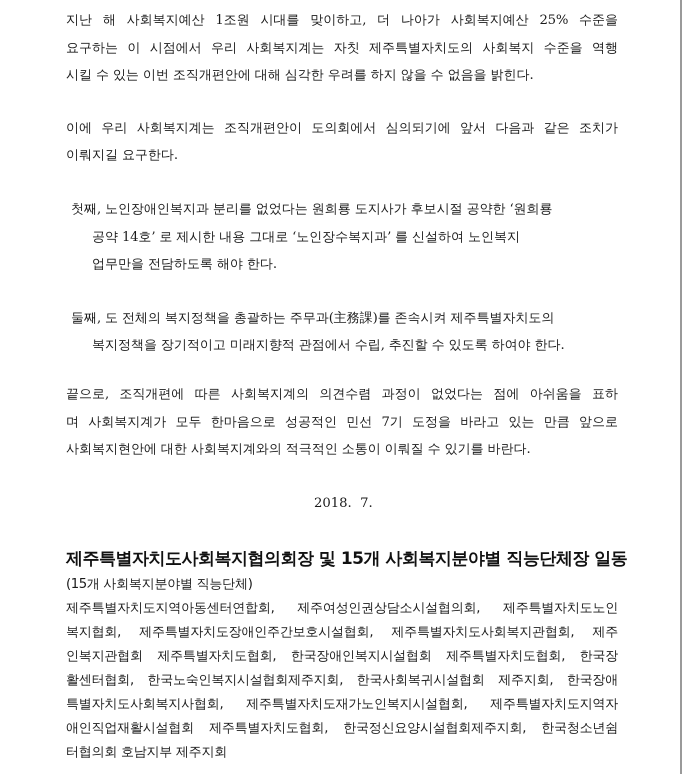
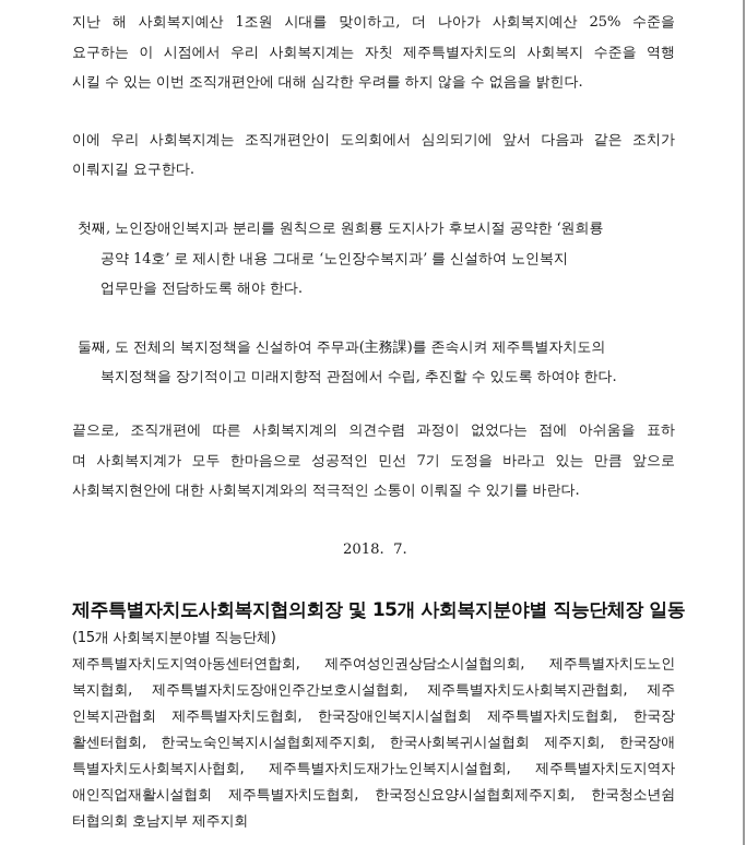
  지난 해 사회복지예산 1조원 시대를 맞이하고, 더 나아가 사회복지예산 25% 수준을
  요구하는 이 시점에서 우리 사회복지계는 자칫 제주특별자치도의 사회복지 수준을 역행
  시킬 수 있는 이번 조직개편안에 대해 심각한 우려를 하지 않을 수 없음을 밝힌다.
  이에 우리 사회복지계는 조직개편안이 도의회에서 심의되기에 앞서 다음과 같은 조치가
  이뤄지길 요구한다.
- 첫째, 노인장애인복지과 분리를 없었다는 원희룡 도지사가 후보시절 공약한 ‘원희룡
+ 첫째, 노인장애인복지과 분리를 원칙으로 원희룡 도지사가 후보시절 공약한 ‘원희룡
  공약 14호’ 로 제시한 내용 그대로 ‘노인장수복지과’ 를 신설하여 노인복지
  업무만을 전담하도록 해야 한다.
- 둘째, 도 전체의 복지정책을 총괄하는 주무과(主務課)를 존속시켜 제주특별자치도의
+ 둘째, 도 전체의 복지정책을 신설하여 주무과(主務課)를 존속시켜 제주특별자치도의
  복지정책을 장기적이고 미래지향적 관점에서 수립, 추진할 수 있도록 하여야 한다.
  끝으로, 조직개편에 따른 사회복지계의 의견수렴 과정이 없었다는 점에 아쉬움을 표하
  며 사회복지계가 모두 한마음으로 성공적인 민선 7기 도정을 바라고 있는 만큼 앞으로
  사회복지현안에 대한 사회복지계와의 적극적인 소통이 이뤄질 수 있기를 바란다.
  2018. 7.
  제주특별자치도사회복지협의회장 및 15개 사회복지분야별 직능단체장 일동
  (15개 사회복지분야별 직능단체)
  제주특별자치도지역아동센터연합회, 제주여성인권상담소시설협의회, 제주특별자치도노인
  복지협회, 제주특별자치도장애인주간보호시설협회, 제주특별자치도사회복지관협회, 제주
  인복지관협회 제주특별자치도협회, 한국장애인복지시설협회 제주특별자치도협회, 한국장
  활센터협회, 한국노숙인복지시설협회제주지회, 한국사회복귀시설협회 제주지회, 한국장애
  특별자치도사회복지사협회, 제주특별자치도재가노인복지시설협회, 제주특별자치도지역자
  애인직업재활시설협회 제주특별자치도협회, 한국정신요양시설협회제주지회, 한국청소년쉼
  터협의회 호남지부 제주지회
